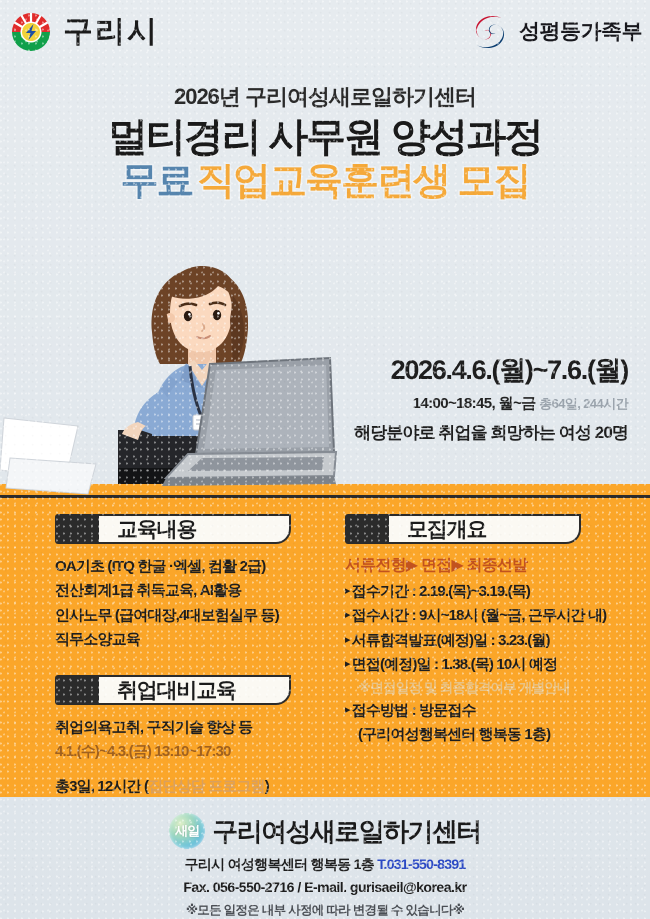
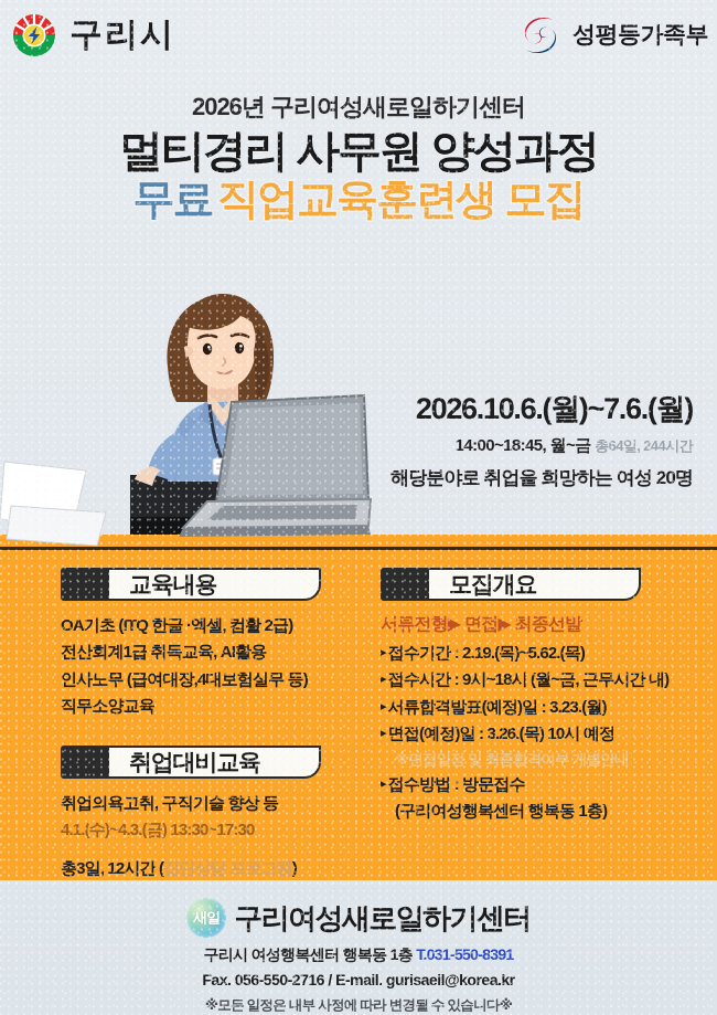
  구리시
  성평등가족부
  2026년 구리여성새로일하기센터
  멀티경리 사무원 양성과정
  무료 직업교육훈련생 모집
- 2026.4.6.(월)~7.6.(월)
+ 2026.10.6.(월)~7.6.(월)
  14:00~18:45, 월~금 총64일, 244시간
  해당분야로 취업을 희망하는 여성 20명
  교육내용
  OA기초 (ITQ 한글 ·엑셀, 컴활 2급)
  전산회계1급 취득교육, AI활용
  인사노무 (급여대장,4대보험실무 등)
  직무소양교육
  취업대비교육
  취업의욕고취, 구직기술 향상 등
- 4.1.(수)~4.3.(금) 13:10~17:30
+ 4.1.(수)~4.3.(금) 13:30~17:30
  총3일, 12시간 (집단상담 프로그램)
  모집개요
  서류전형▶ 면접▶ 최종선발
- ▸ 접수기간 : 2.19.(목)~3.19.(목)
+ ▸ 접수기간 : 2.19.(목)~5.62.(목)
  ▸ 접수시간 : 9시~18시 (월~금, 근무시간 내)
  ▸ 서류합격발표(예정)일 : 3.23.(월)
- ▸ 면접(예정)일 : 1.38.(목) 10시 예정
+ ▸ 면접(예정)일 : 3.26.(목) 10시 예정
  ※면접일정 및 최종합격여부 개별안내
  ▸ 접수방법 : 방문접수
  (구리여성행복센터 행복동 1층)
  새일
  구리여성새로일하기센터
  구리시 여성행복센터 행복동 1층 T.031-550-8391
  Fax. 056-550-2716 / E-mail. gurisaeil@korea.kr
  ※모든 일정은 내부 사정에 따라 변경될 수 있습니다※
